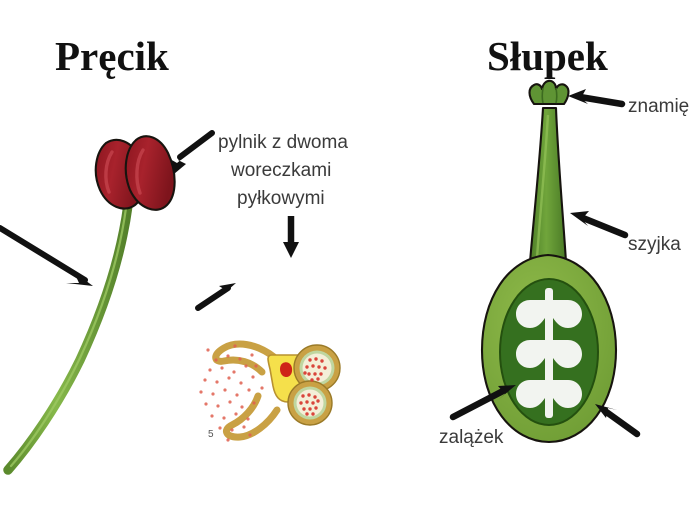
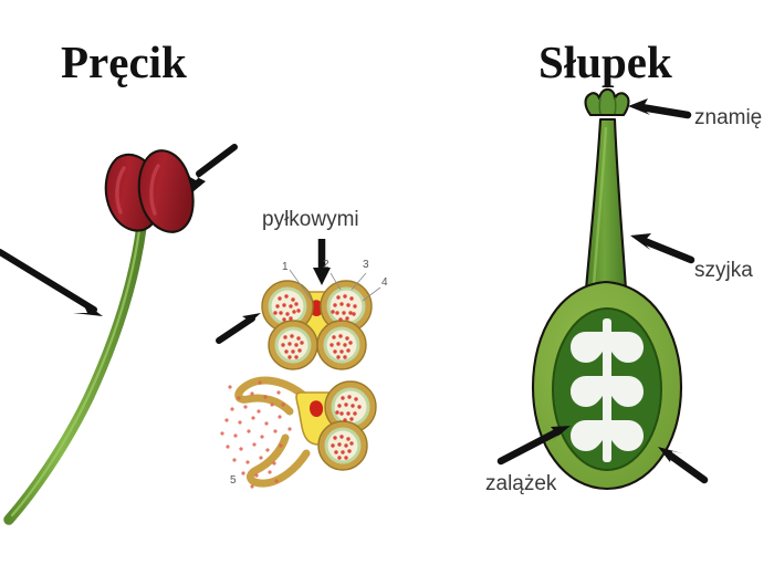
  Pręcik
  Słupek
- pylnik z dwoma
- woreczkami
  pyłkowymi
+ 1
+ 2
+ 3
+ 4
  5
  znamię
  szyjka
  zalążek
